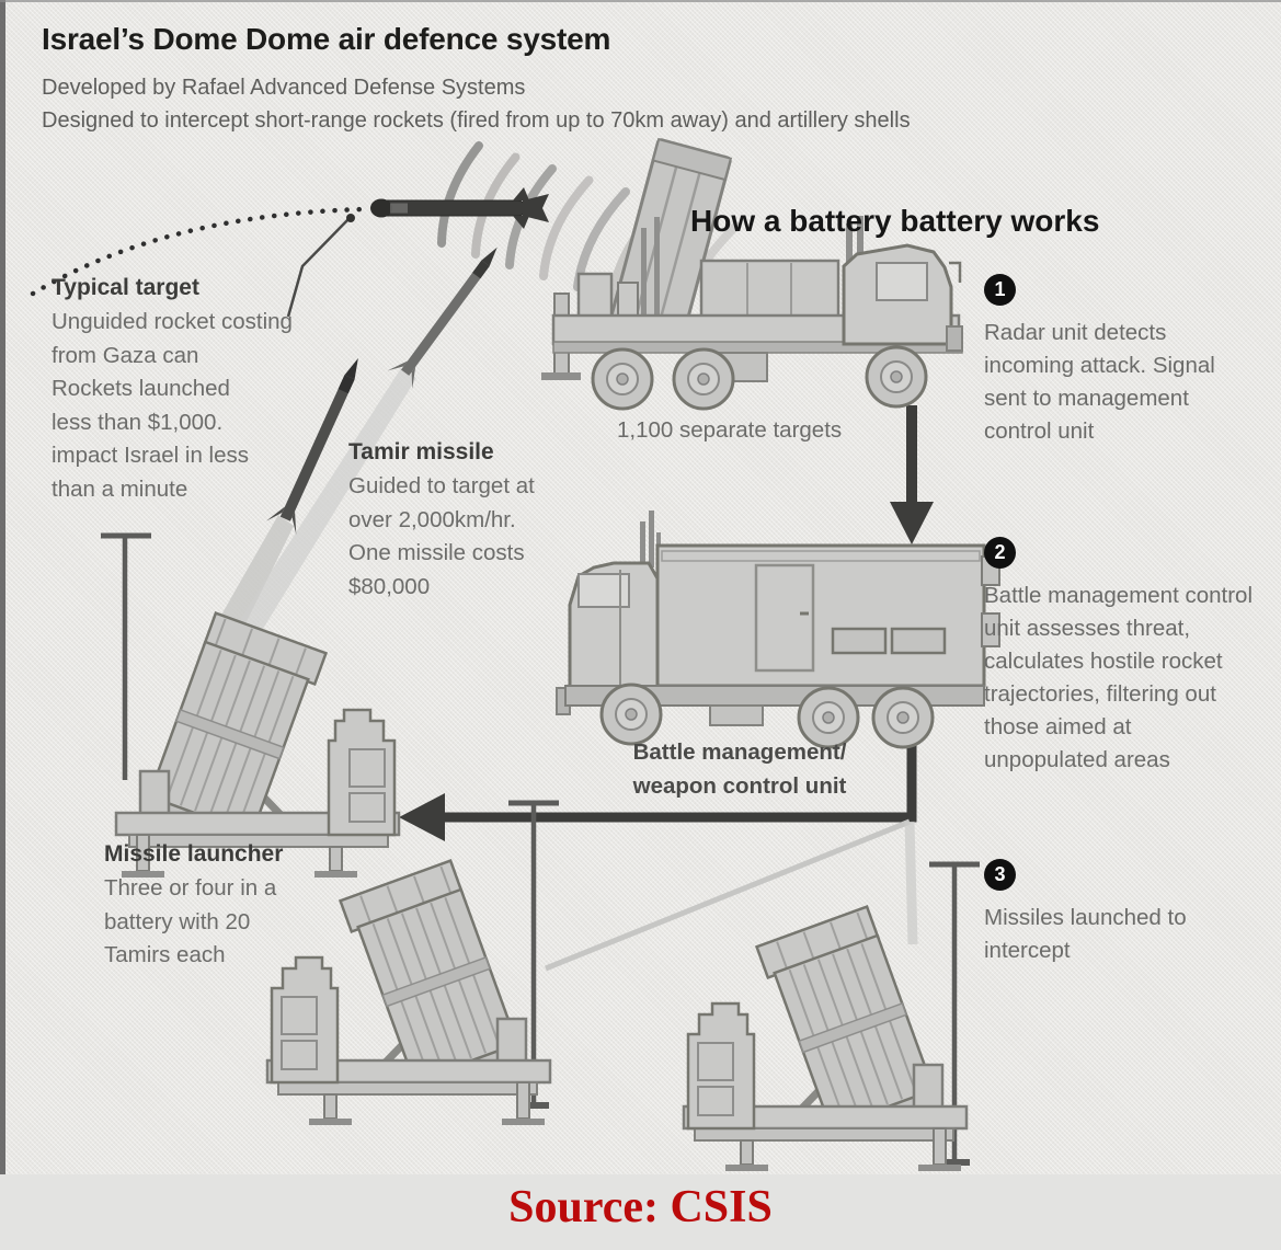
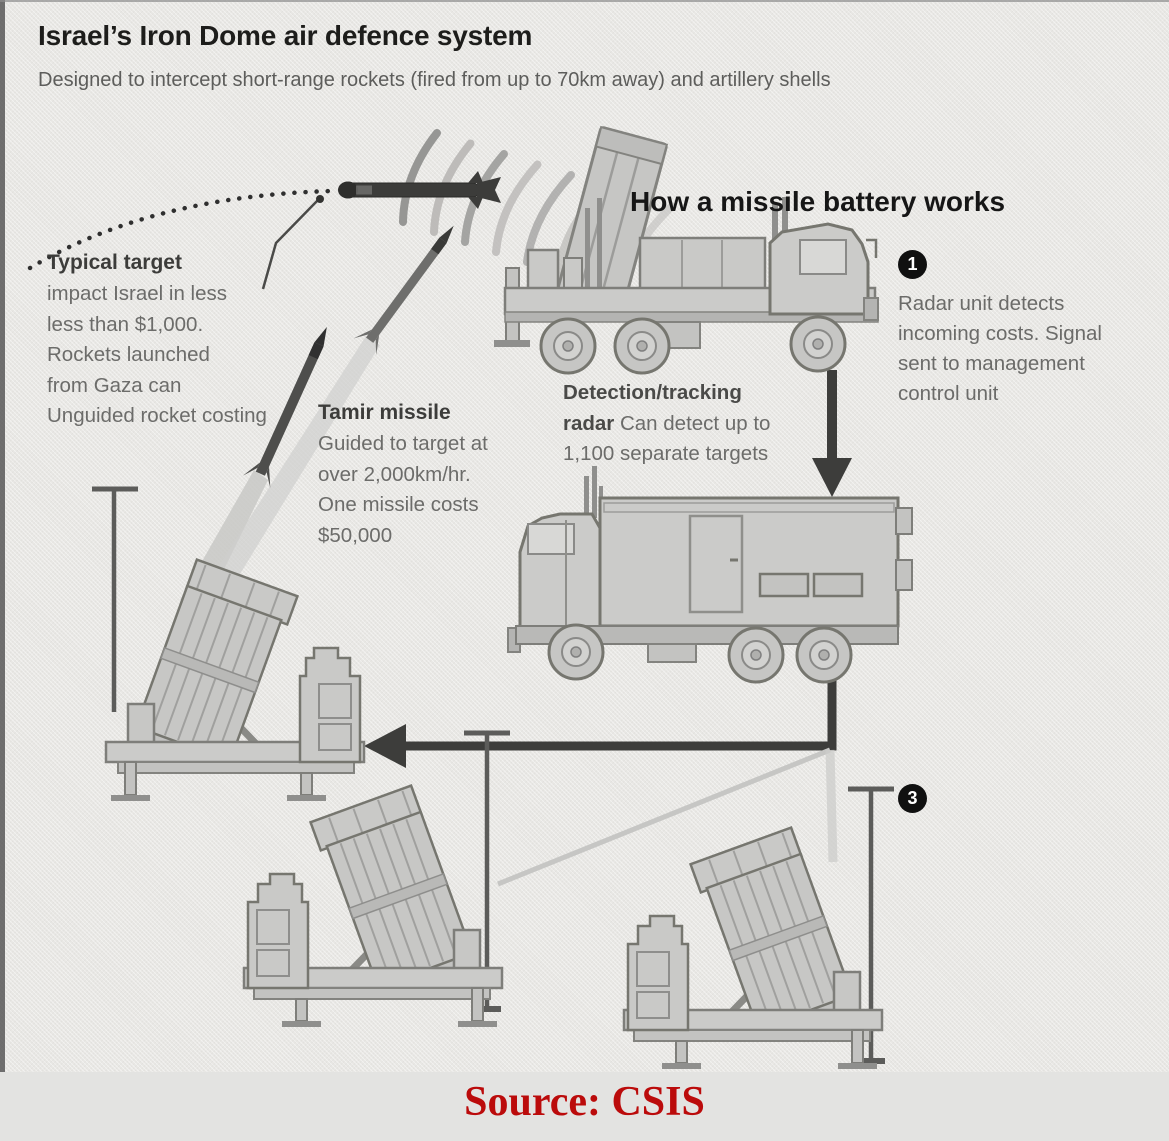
- Israel’s Dome Dome air defence system
+ Israel’s Iron Dome air defence system
- Developed by Rafael Advanced Defense Systems
  Designed to intercept short-range rockets (fired from up to 70km away) and artillery shells
- How a battery battery works
+ How a missile battery works
  Typical target
- Unguided rocket costing
+ impact Israel in less
- from Gaza can
+ less than $1,000.
  Rockets launched
- less than $1,000.
+ from Gaza can
- impact Israel in less
+ Unguided rocket costing
- than a minute
  Tamir missile
  Guided to target at
  over 2,000km/hr.
  One missile costs
- $80,000
+ $50,000
+ Detection/tracking
+ radar Can detect up to
  1,100 separate targets
- Battle management/
- weapon control unit
- Missile launcher
- Three or four in a
- battery with 20
- Tamirs each
  1
- Radar unit detects incoming attack. Signal sent to management control unit
+ Radar unit detects incoming costs. Signal sent to management control unit
- 2
- Battle management control unit assesses threat, calculates hostile rocket trajectories, filtering out those aimed at unpopulated areas
  3
- Missiles launched to intercept
  Source: CSIS
